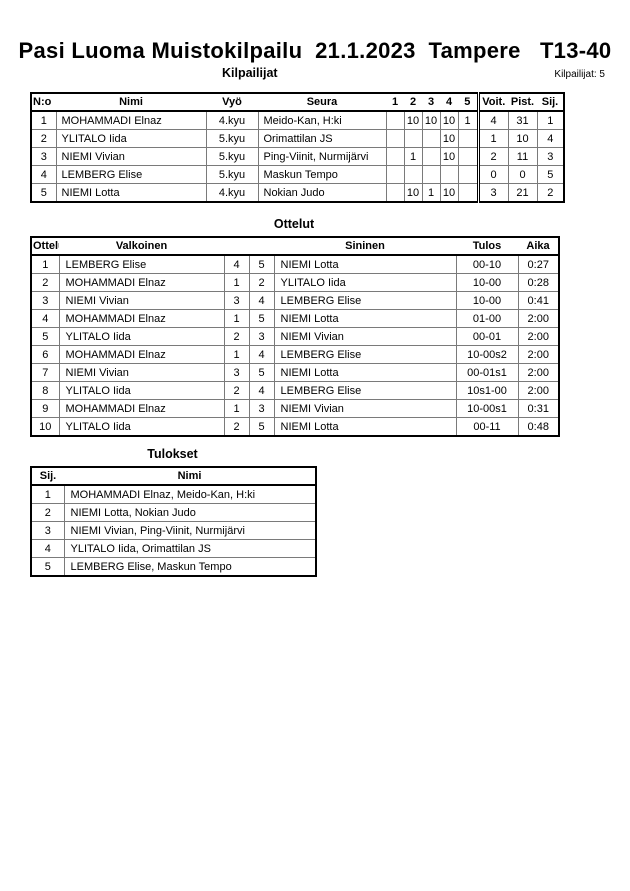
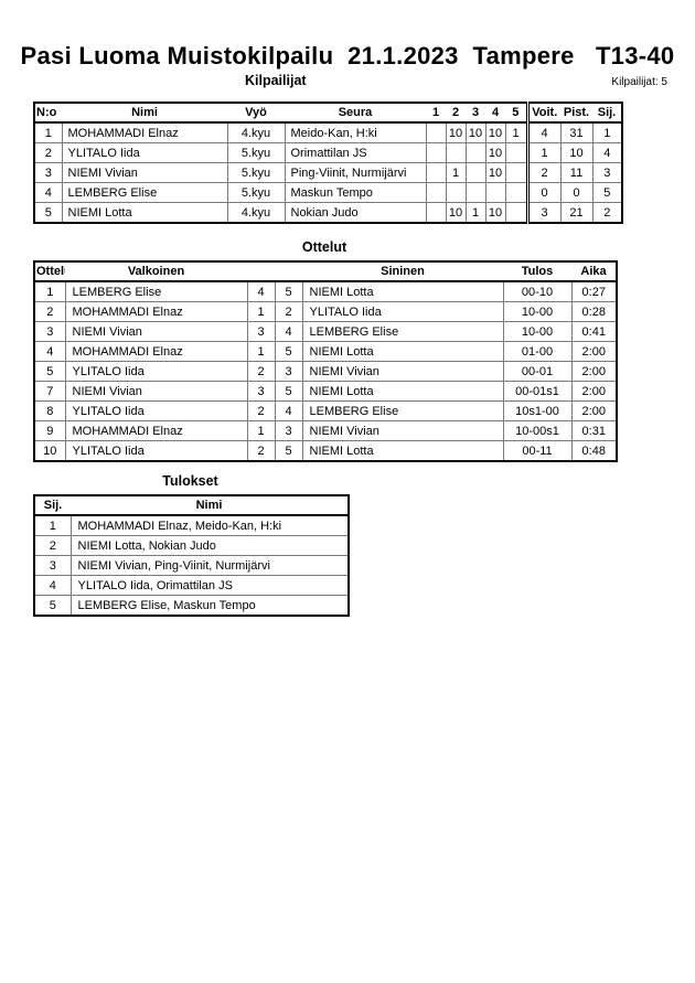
  Pasi Luoma Muistokilpailu 21.1.2023 Tampere T13-40
  Kilpailijat
  Kilpailijat: 5
  N:o	Nimi	Vyö	Seura	1	2	3	4	5	Voit.	Pist.	Sij.
  1	MOHAMMADI Elnaz	4.kyu	Meido-Kan, H:ki		10	10	10	1	4	31	1
  2	YLITALO Iida	5.kyu	Orimattilan JS				10		1	10	4
  3	NIEMI Vivian	5.kyu	Ping-Viinit, Nurmijärvi		1		10		2	11	3
  4	LEMBERG Elise	5.kyu	Maskun Tempo						0	0	5
  5	NIEMI Lotta	4.kyu	Nokian Judo		10	1	10		3	21	2
  Ottelut
  Ottel	Valkoinen			Sininen	Tulos	Aika
  1	LEMBERG Elise	4	5	NIEMI Lotta	00-10	0:27
  2	MOHAMMADI Elnaz	1	2	YLITALO Iida	10-00	0:28
  3	NIEMI Vivian	3	4	LEMBERG Elise	10-00	0:41
  4	MOHAMMADI Elnaz	1	5	NIEMI Lotta	01-00	2:00
  5	YLITALO Iida	2	3	NIEMI Vivian	00-01	2:00
- 6	MOHAMMADI Elnaz	1	4	LEMBERG Elise	10-00s2	2:00
  7	NIEMI Vivian	3	5	NIEMI Lotta	00-01s1	2:00
  8	YLITALO Iida	2	4	LEMBERG Elise	10s1-00	2:00
  9	MOHAMMADI Elnaz	1	3	NIEMI Vivian	10-00s1	0:31
  10	YLITALO Iida	2	5	NIEMI Lotta	00-11	0:48
  Tulokset
  Sij.	Nimi
  1	MOHAMMADI Elnaz, Meido-Kan, H:ki
  2	NIEMI Lotta, Nokian Judo
  3	NIEMI Vivian, Ping-Viinit, Nurmijärvi
  4	YLITALO Iida, Orimattilan JS
  5	LEMBERG Elise, Maskun Tempo
